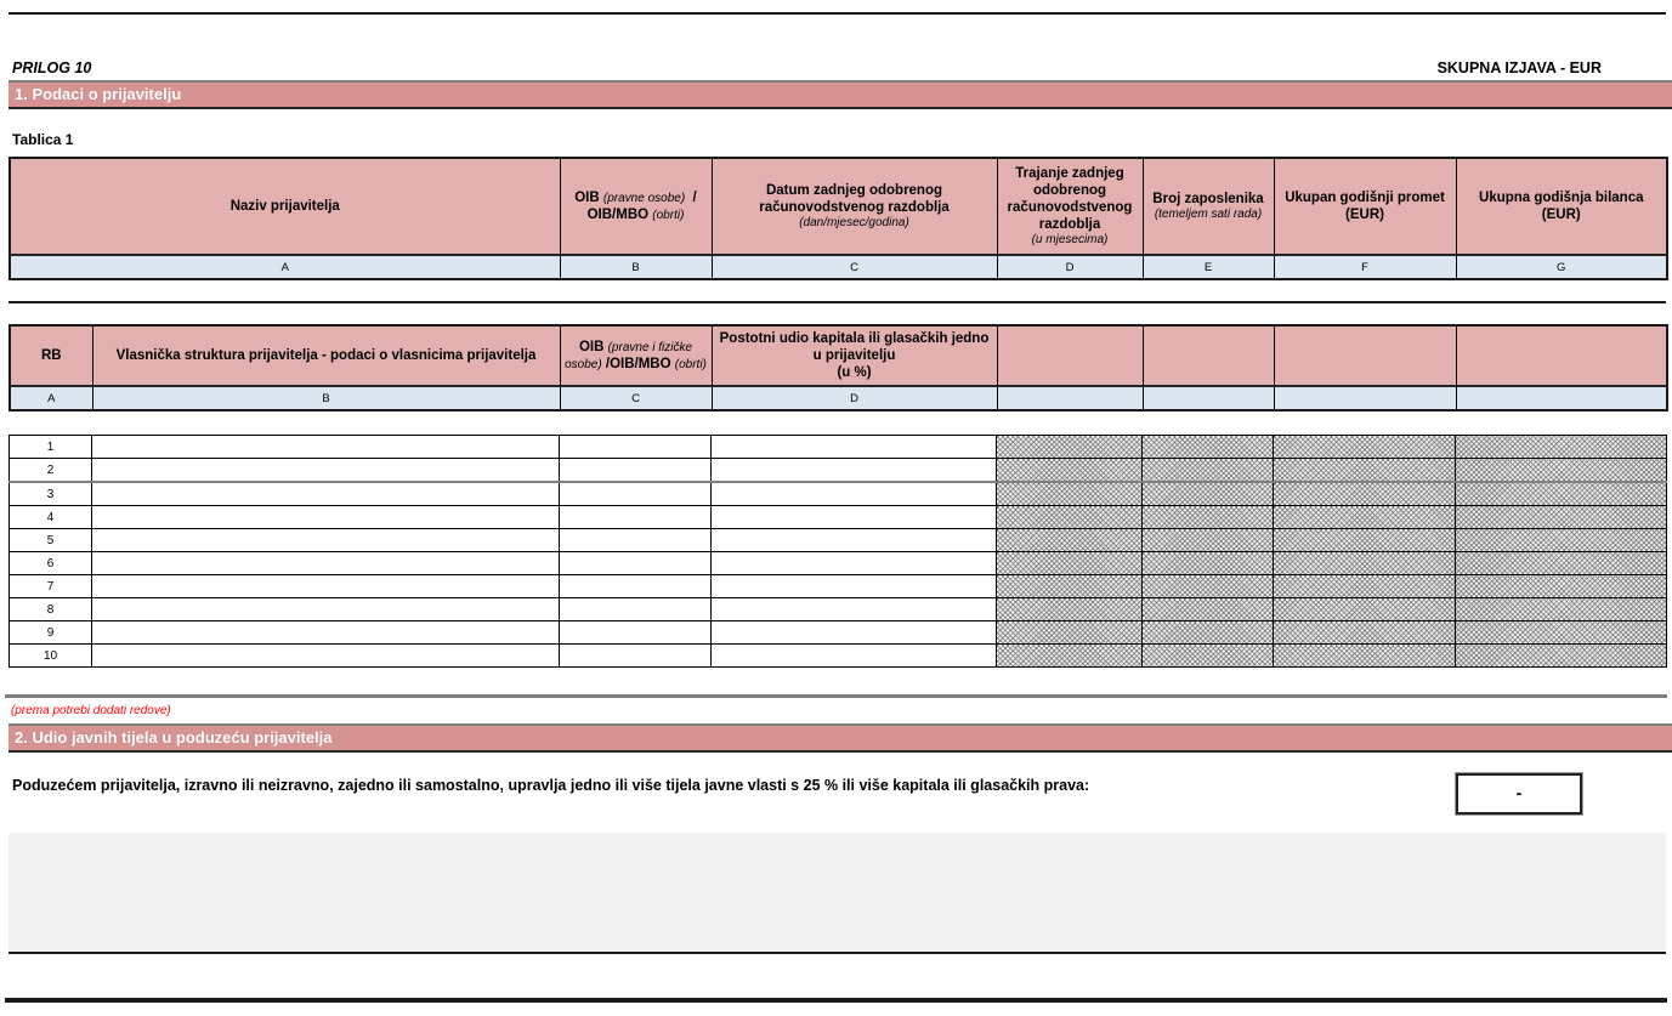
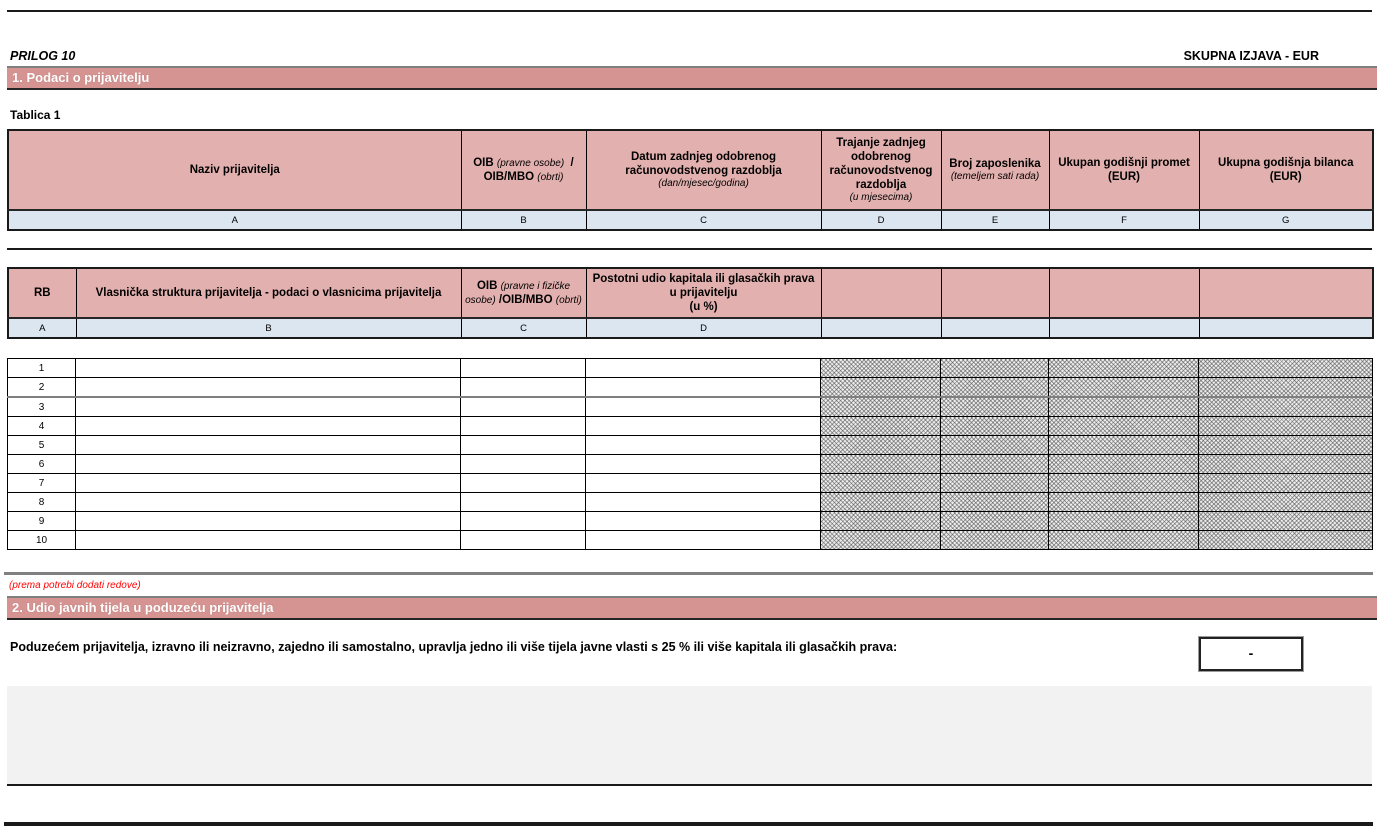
  PRILOG 10
  SKUPNA IZJAVA - EUR
  1. Podaci o prijavitelju
  Tablica 1
  Naziv prijavitelja	OIB (pravne osobe) / OIB/MBO (obrti)	Datum zadnjeg odobrenog računovodstvenog razdoblja (dan/mjesec/godina)	Trajanje zadnjeg odobrenog računovodstvenog razdoblja (u mjesecima)	Broj zaposlenika (temeljem sati rada)	Ukupan godišnji promet (EUR)	Ukupna godišnja bilanca (EUR)
  A	B	C	D	E	F	G
- RB	Vlasnička struktura prijavitelja - podaci o vlasnicima prijavitelja	OIB (pravne i fizičke osobe) /OIB/MBO (obrti)	Postotni udio kapitala ili glasačkih jedno u prijavitelju (u %)
+ RB	Vlasnička struktura prijavitelja - podaci o vlasnicima prijavitelja	OIB (pravne i fizičke osobe) /OIB/MBO (obrti)	Postotni udio kapitala ili glasačkih prava u prijavitelju (u %)
  A	B	C	D
  1
  2
  3
  4
  5
  6
  7
  8
  9
  10
  (prema potrebi dodati redove)
  2. Udio javnih tijela u poduzeću prijavitelja
  Poduzećem prijavitelja, izravno ili neizravno, zajedno ili samostalno, upravlja jedno ili više tijela javne vlasti s 25 % ili više kapitala ili glasačkih prava:
  -
